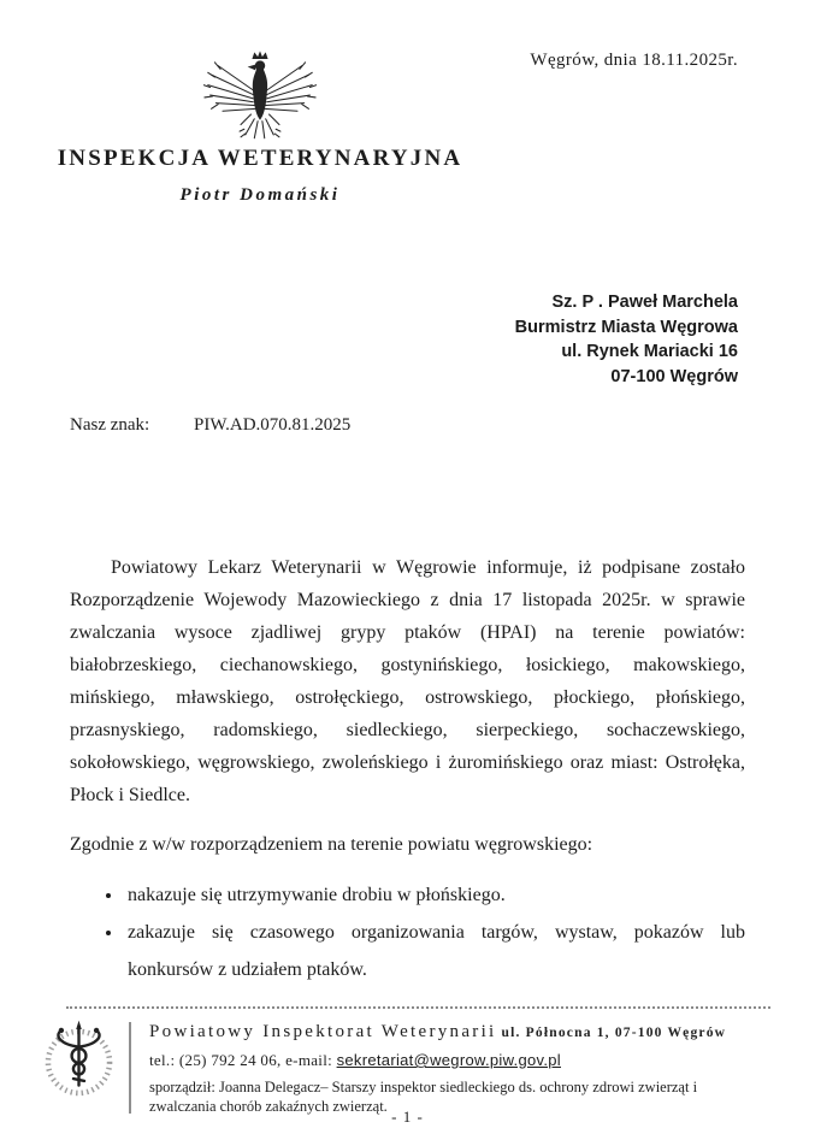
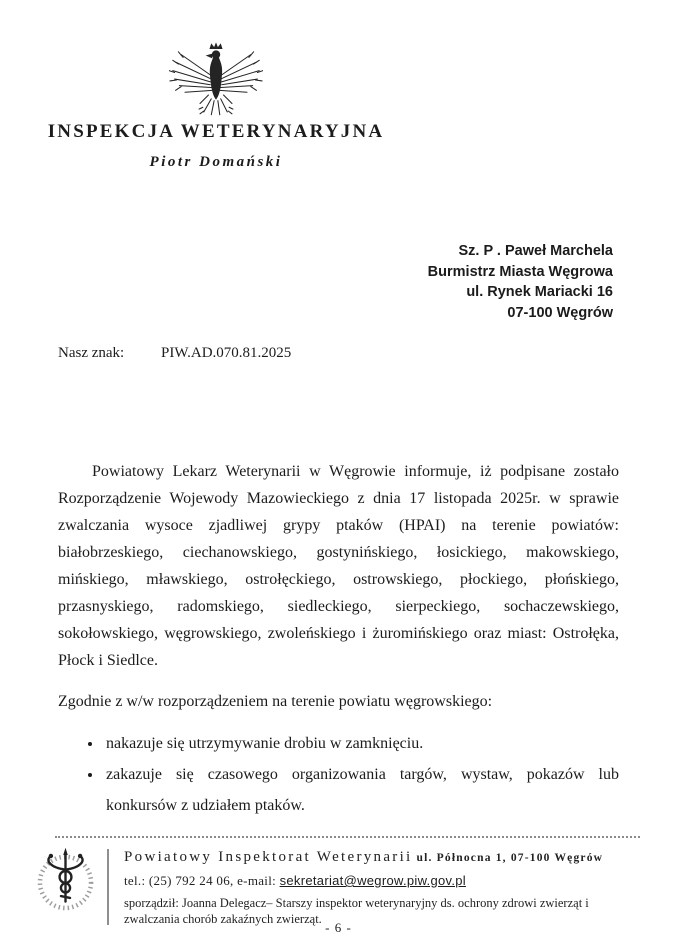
- Węgrów, dnia 18.11.2025r.
  INSPEKCJA WETERYNARYJNA
  Piotr Domański
  Sz. P . Paweł Marchela
  Burmistrz Miasta Węgrowa
  ul. Rynek Mariacki 16
  07-100 Węgrów
  Nasz znak: PIW.AD.070.81.2025
  Powiatowy Lekarz Weterynarii w Węgrowie informuje, iż podpisane zostało Rozporządzenie Wojewody Mazowieckiego z dnia 17 listopada 2025r. w sprawie zwalczania wysoce zjadliwej grypy ptaków (HPAI) na terenie powiatów: białobrzeskiego, ciechanowskiego, gostynińskiego, łosickiego, makowskiego, mińskiego, mławskiego, ostrołęckiego, ostrowskiego, płockiego, płońskiego, przasnyskiego, radomskiego, siedleckiego, sierpeckiego, sochaczewskiego, sokołowskiego, węgrowskiego, zwoleńskiego i żuromińskiego oraz miast: Ostrołęka, Płock i Siedlce.
  Zgodnie z w/w rozporządzeniem na terenie powiatu węgrowskiego:
- nakazuje się utrzymywanie drobiu w płońskiego.
+ nakazuje się utrzymywanie drobiu w zamknięciu.
  zakazuje się czasowego organizowania targów, wystaw, pokazów lub konkursów z udziałem ptaków.
  Powiatowy Inspektorat Weterynarii ul. Północna 1, 07-100 Węgrów
  tel.: (25) 792 24 06, e-mail: sekretariat@wegrow.piw.gov.pl
- sporządził: Joanna Delegacz– Starszy inspektor siedleckiego ds. ochrony zdrowi zwierząt i zwalczania chorób zakaźnych zwierząt.
+ sporządził: Joanna Delegacz– Starszy inspektor weterynaryjny ds. ochrony zdrowi zwierząt i zwalczania chorób zakaźnych zwierząt.
- - 1 -
+ - 6 -
